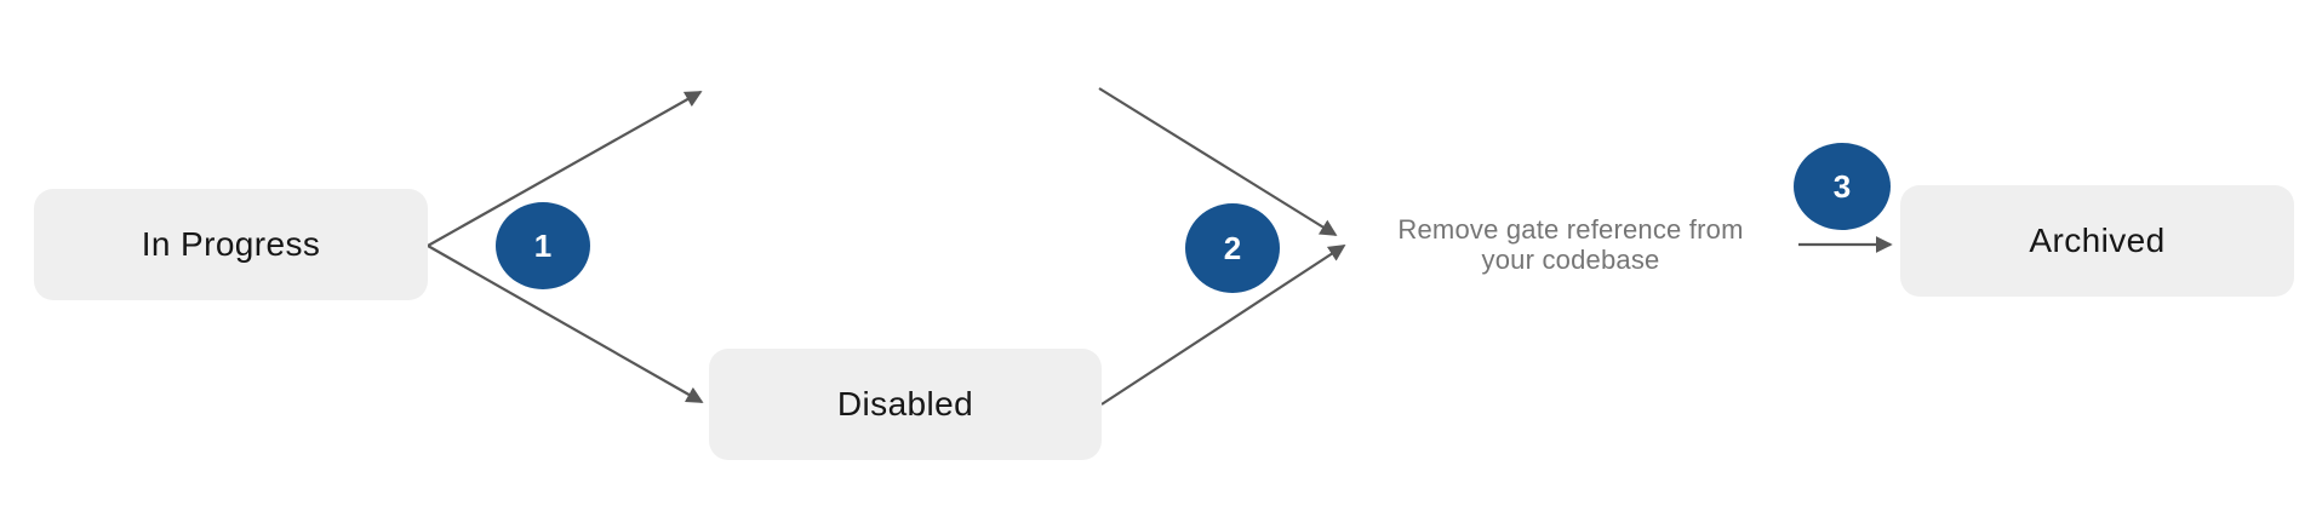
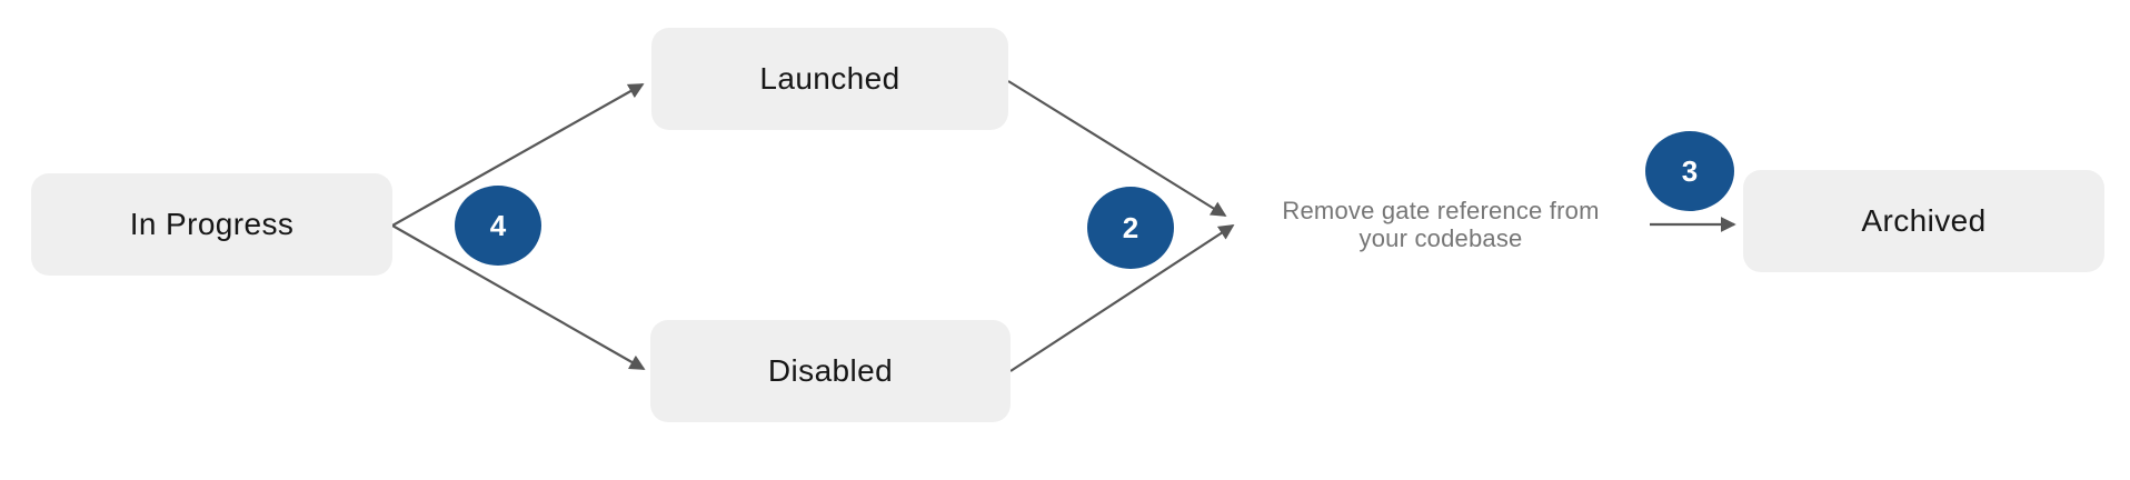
  In Progress
+ Launched
  Disabled
  Archived
- 1
+ 4
  2
  3
  Remove gate reference from
  your codebase
